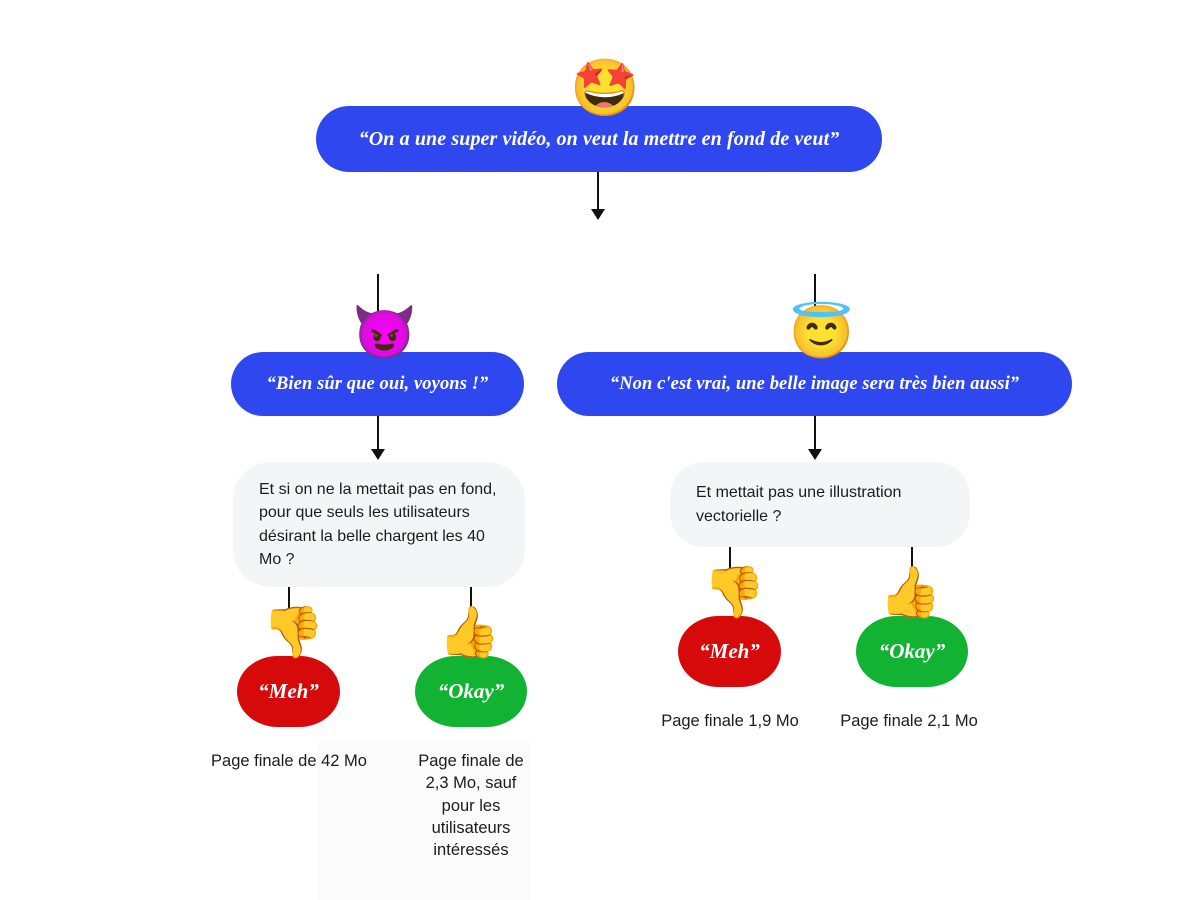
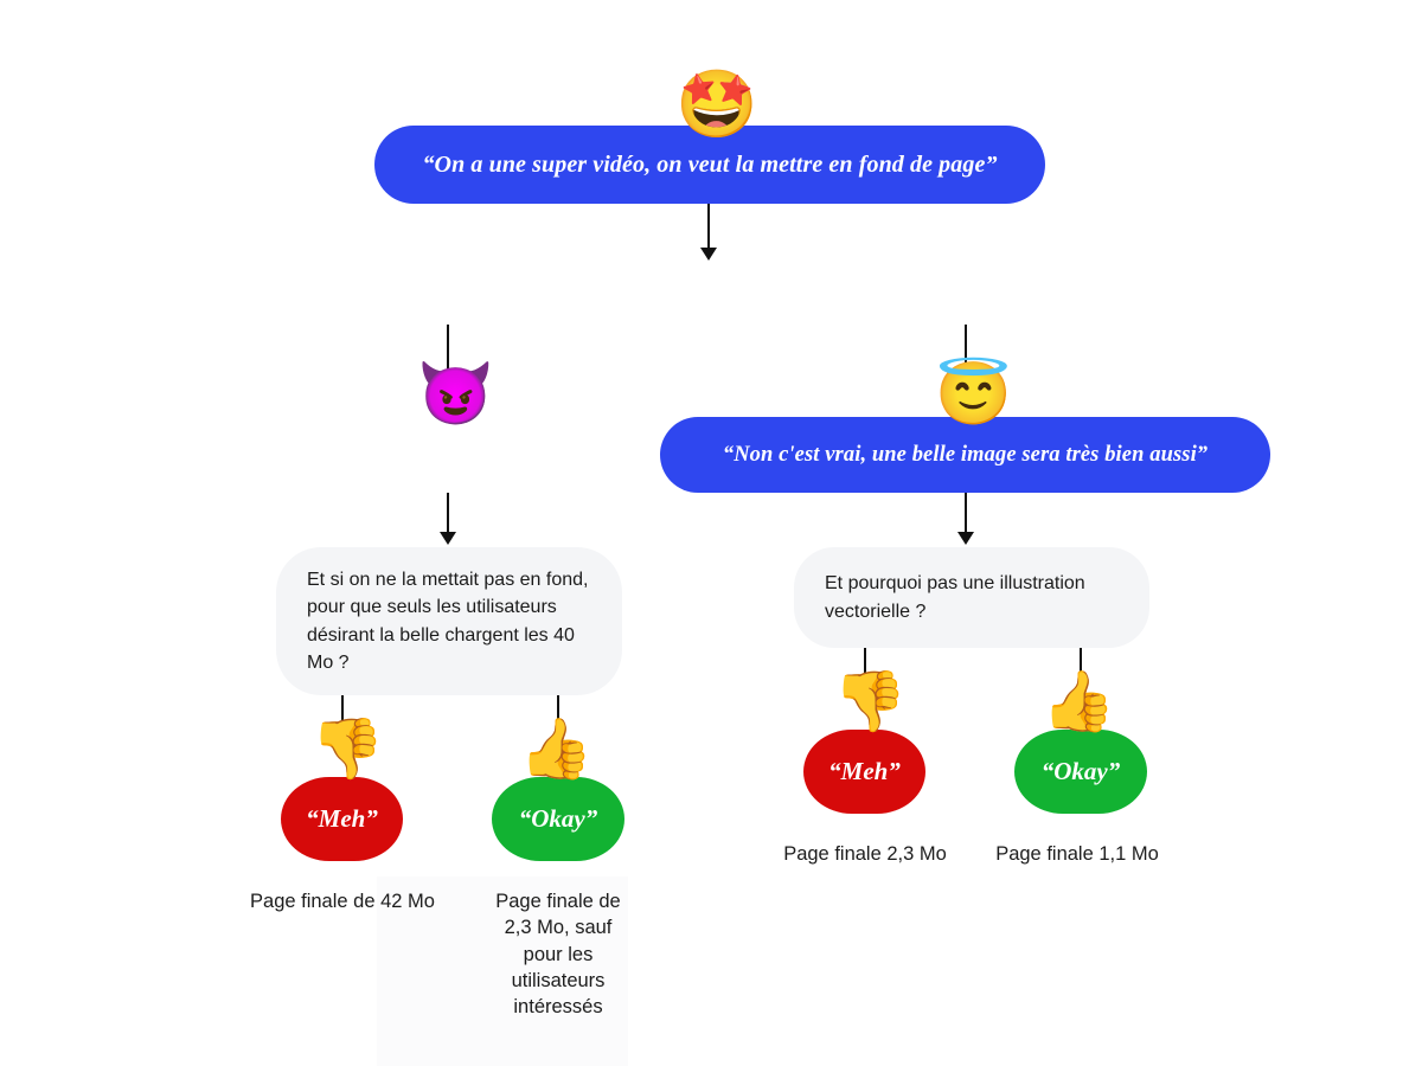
- “On a une super vidéo, on veut la mettre en fond de veut”
+ “On a une super vidéo, on veut la mettre en fond de page”
  🤩
- “Bien sûr que oui, voyons !”
  😈
  “Non c'est vrai, une belle image sera très bien aussi”
  😇
  Et si on ne la mettait pas en fond, pour que seuls les utilisateurs désirant la belle chargent les 40 Mo ?
- Et mettait pas une illustration vectorielle ?
+ Et pourquoi pas une illustration vectorielle ?
  “Meh”
  👎
  Page finale de 42 Mo
  “Okay”
  👍
  Page finale de 2,3 Mo, sauf pour les utilisateurs intéressés
  “Meh”
  👎
- Page finale 1,9 Mo
+ Page finale 2,3 Mo
  “Okay”
  👍
- Page finale 2,1 Mo
+ Page finale 1,1 Mo
